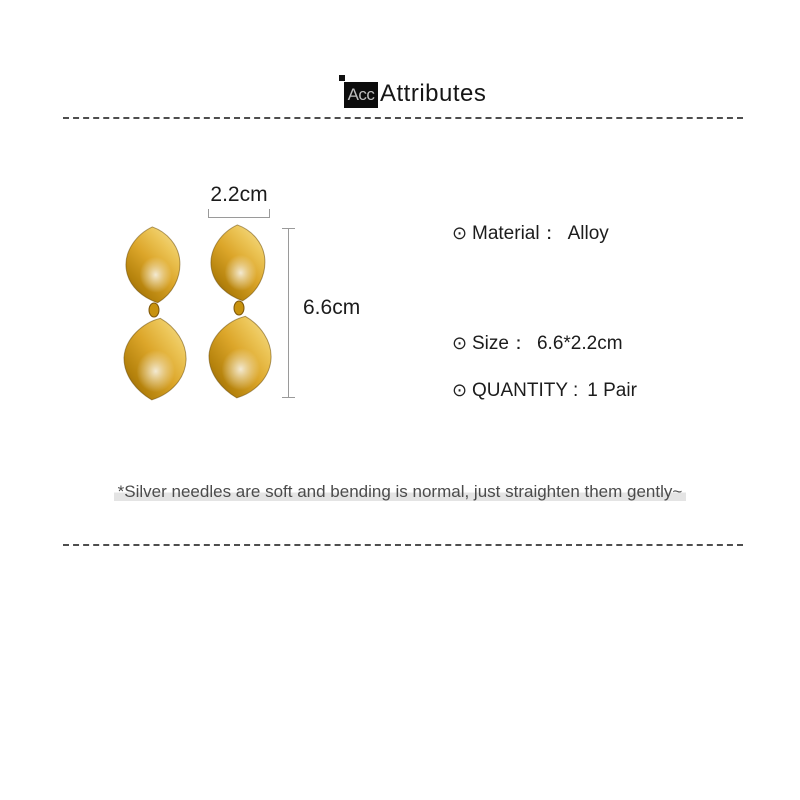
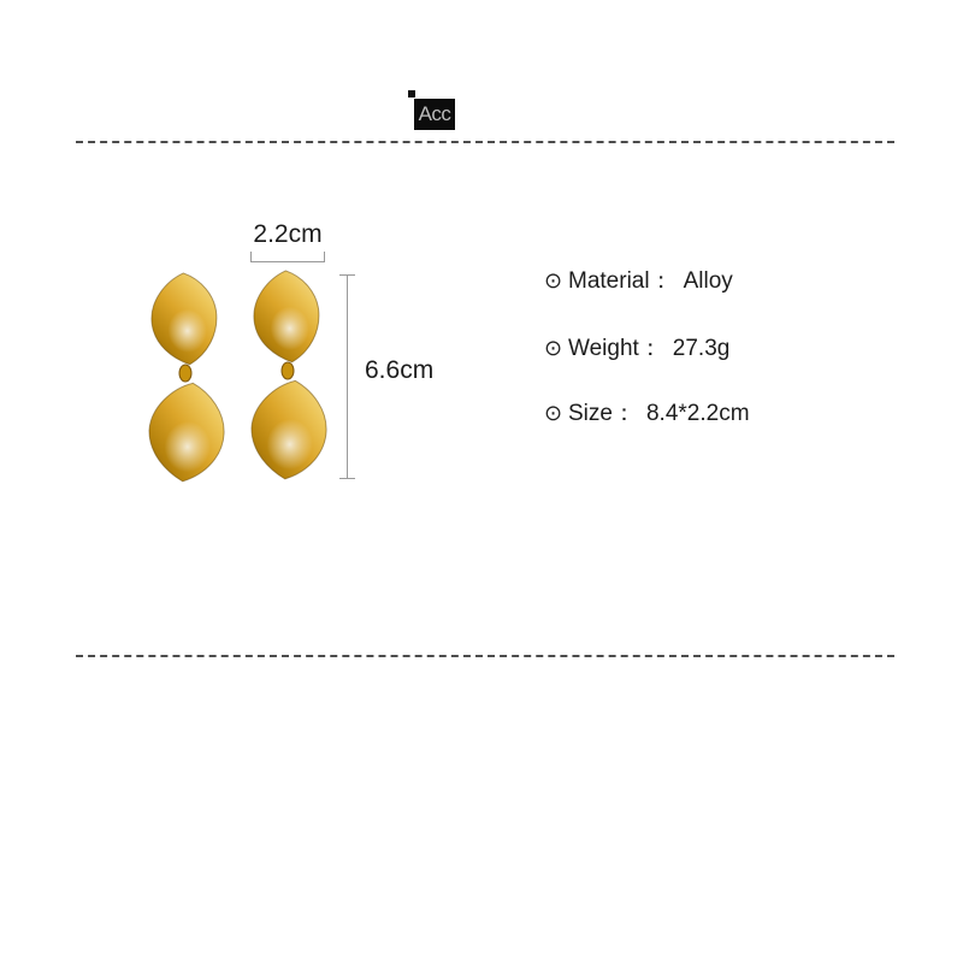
  Acc
- Attributes
  2.2cm
  6.6cm
  ⊙ Material： Alloy
+ ⊙ Weight： 27.3g
- ⊙ Size： 6.6*2.2cm
+ ⊙ Size： 8.4*2.2cm
- ⊙ QUANTITY : 1 Pair
- *Silver needles are soft and bending is normal, just straighten them gently~
